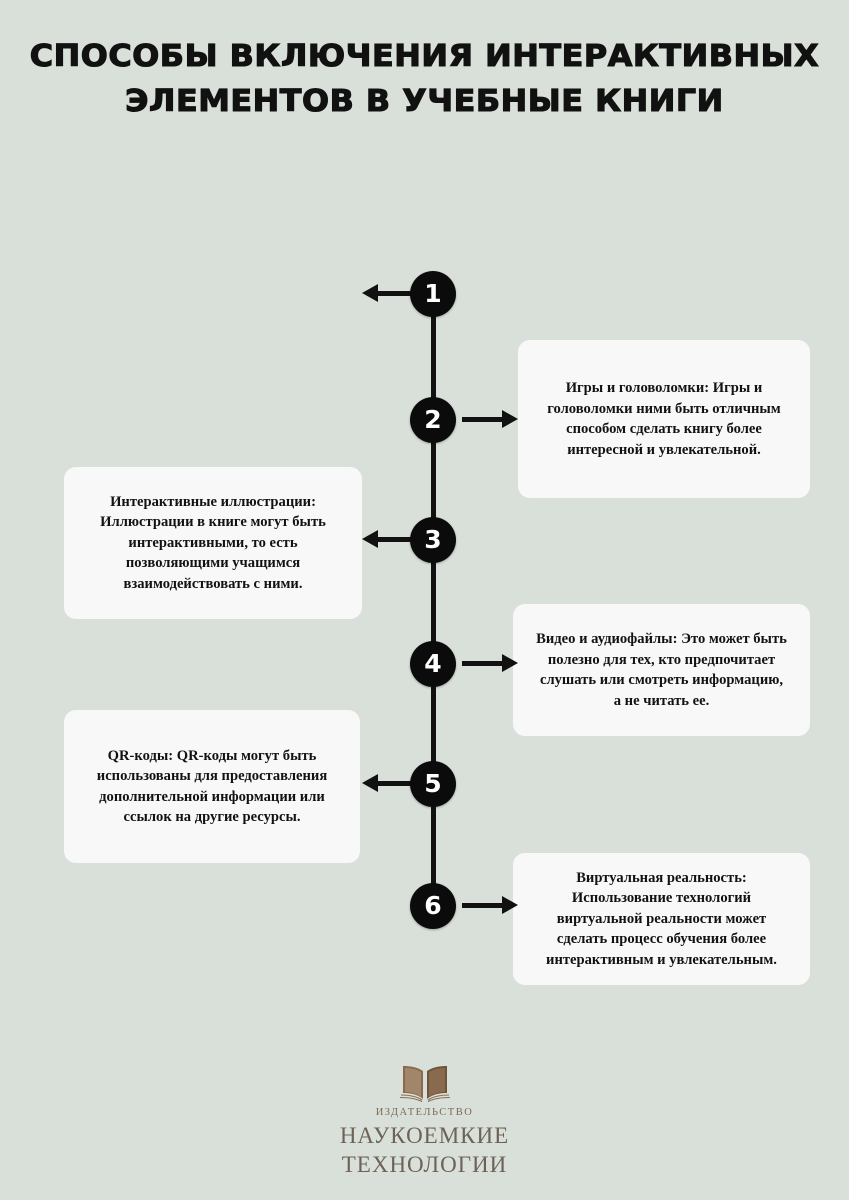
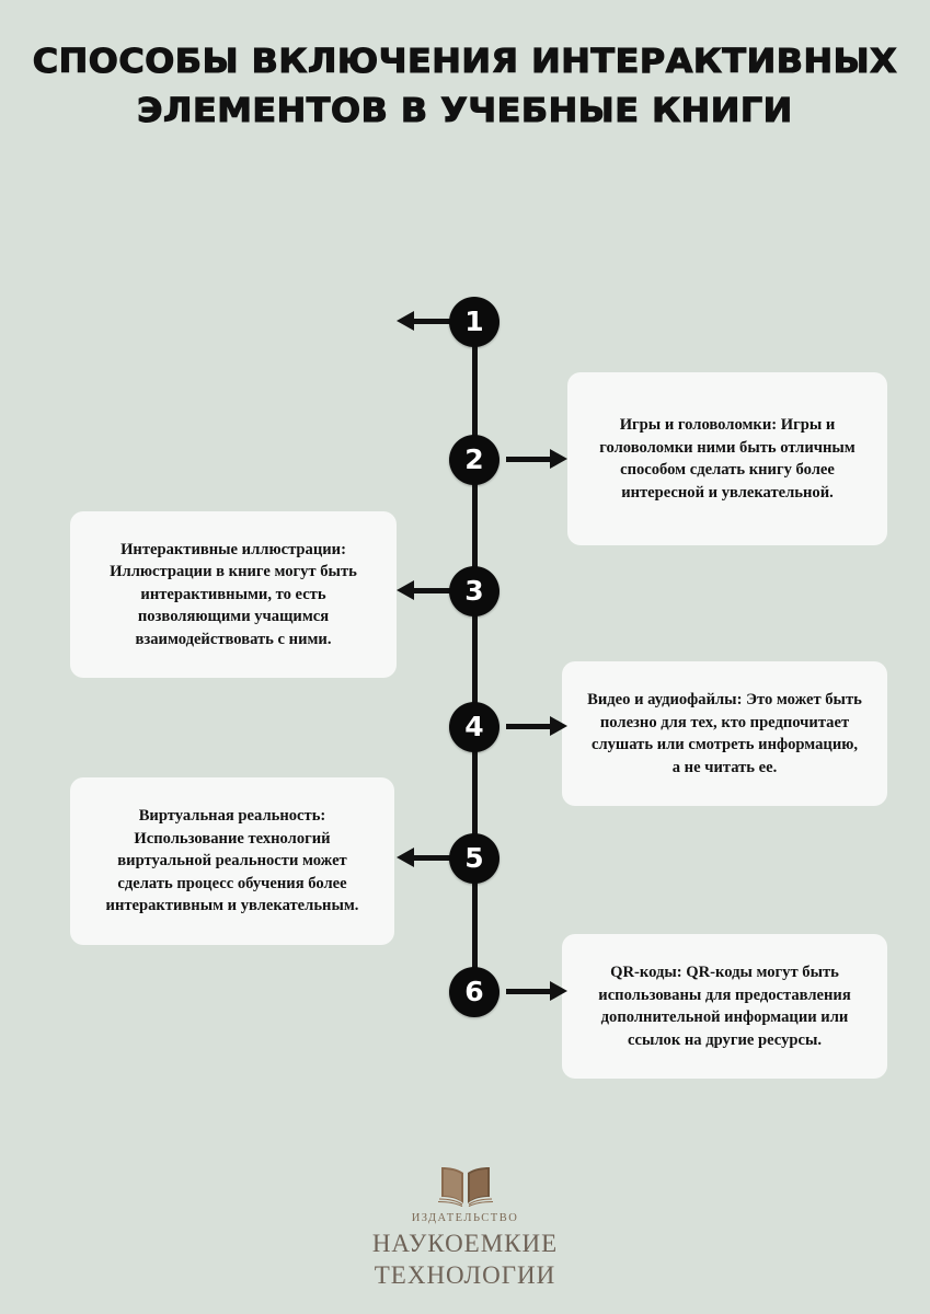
  СПОСОБЫ ВКЛЮЧЕНИЯ ИНТЕРАКТИВНЫХ
  ЭЛЕМЕНТОВ В УЧЕБНЫЕ КНИГИ
  1
  Игры и головоломки: Игры и головоломки ними быть отличным способом сделать книгу более интересной и увлекательной.
  2
  Интерактивные иллюстрации: Иллюстрации в книге могут быть интерактивными, то есть позволяющими учащимся взаимодействовать с ними.
  3
  Видео и аудиофайлы: Это может быть полезно для тех, кто предпочитает слушать или смотреть информацию, а не читать ее.
  4
- QR-коды: QR-коды могут быть использованы для предоставления дополнительной информации или ссылок на другие ресурсы.
+ Виртуальная реальность: Использование технологий виртуальной реальности может сделать процесс обучения более интерактивным и увлекательным.
  5
- Виртуальная реальность: Использование технологий виртуальной реальности может сделать процесс обучения более интерактивным и увлекательным.
+ QR-коды: QR-коды могут быть использованы для предоставления дополнительной информации или ссылок на другие ресурсы.
  6
  ИЗДАТЕЛЬСТВО
  НАУКОЕМКИЕ
  ТЕХНОЛОГИИ
